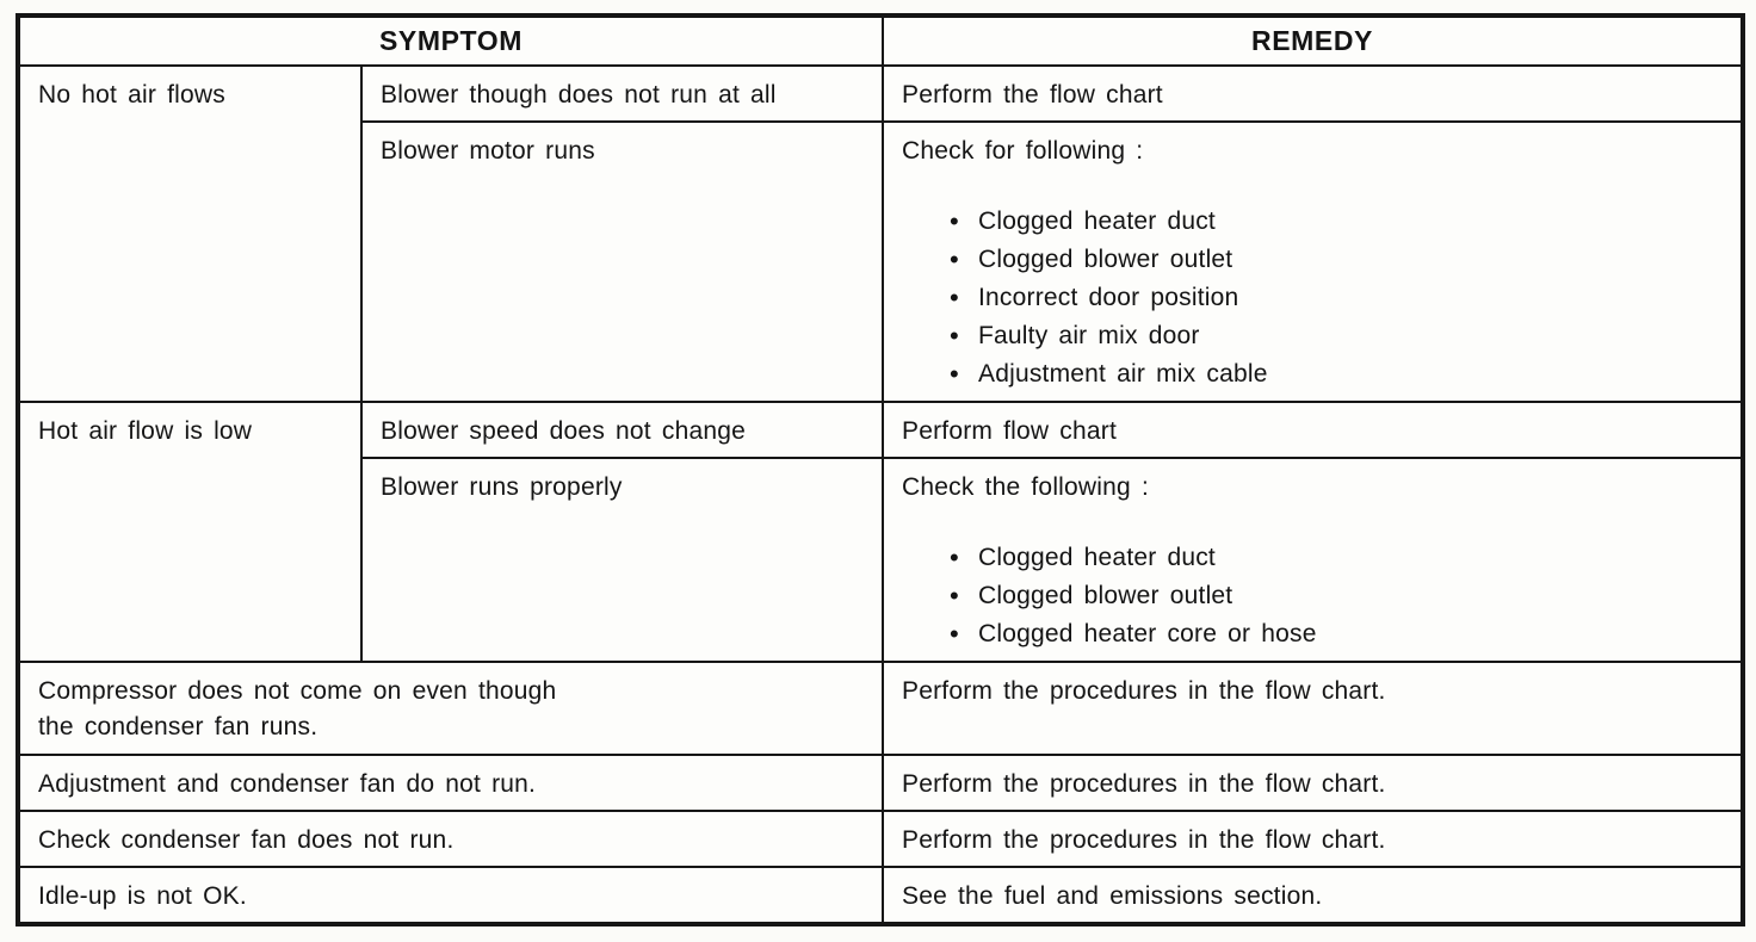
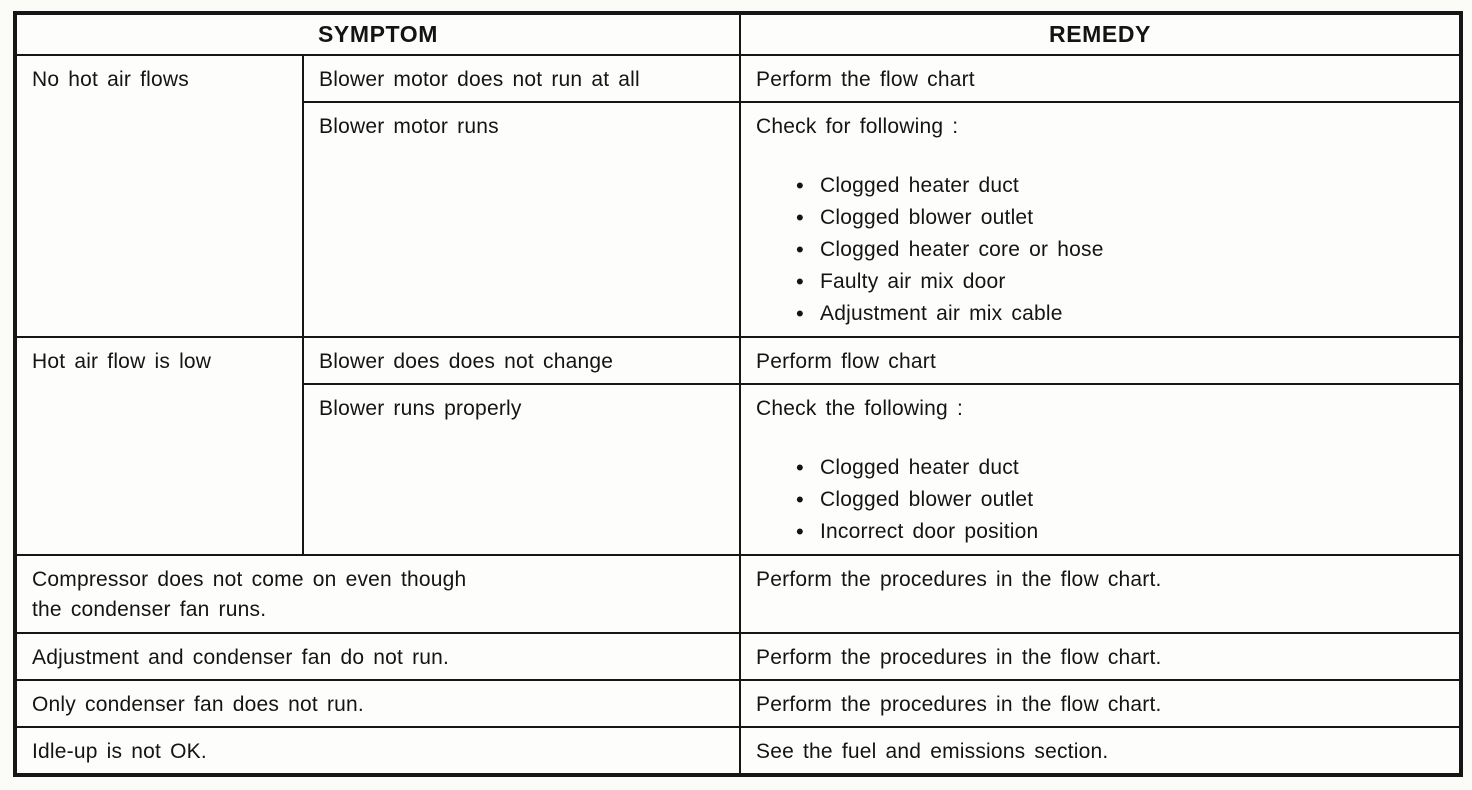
  SYMPTOM	REMEDY
- No hot air flows	Blower though does not run at all	Perform the flow chart
+ No hot air flows	Blower motor does not run at all	Perform the flow chart
- Blower motor runs	Check for following : Clogged heater duct Clogged blower outlet Incorrect door position Faulty air mix door Adjustment air mix cable
+ Blower motor runs	Check for following : Clogged heater duct Clogged blower outlet Clogged heater core or hose Faulty air mix door Adjustment air mix cable
- Hot air flow is low	Blower speed does not change	Perform flow chart
+ Hot air flow is low	Blower does does not change	Perform flow chart
- Blower runs properly	Check the following : Clogged heater duct Clogged blower outlet Clogged heater core or hose
+ Blower runs properly	Check the following : Clogged heater duct Clogged blower outlet Incorrect door position
  Compressor does not come on even though the condenser fan runs.	Perform the procedures in the flow chart.
  Adjustment and condenser fan do not run.	Perform the procedures in the flow chart.
- Check condenser fan does not run.	Perform the procedures in the flow chart.
+ Only condenser fan does not run.	Perform the procedures in the flow chart.
  Idle-up is not OK.	See the fuel and emissions section.
